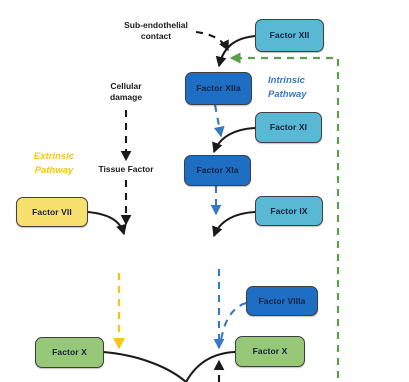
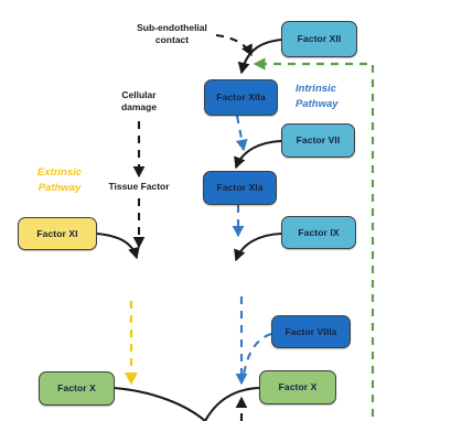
  Sub-endothelial
  contact
  Cellular
  damage
  Tissue Factor
  Intrinsic
  Pathway
  Extrinsic
  Pathway
  Factor XII
  Factor XIIa
- Factor XI
+ Factor VII
  Factor XIa
  Factor IX
  Factor VIIIa
- Factor VII
+ Factor XI
  Factor X
  Factor X
